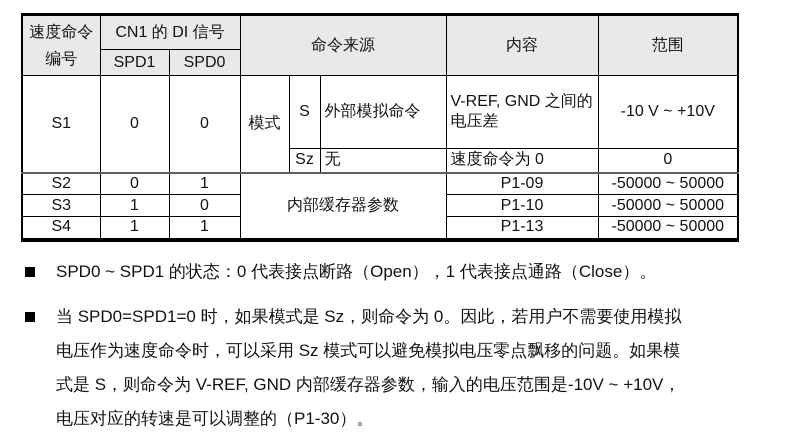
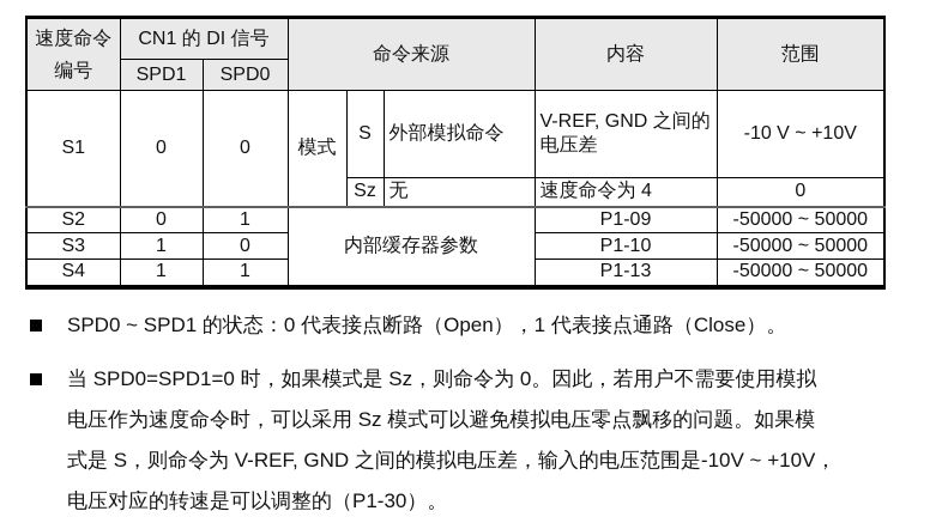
  速度命令 编号	CN1 的 DI 信号	命令来源	内容	范围
  SPD1	SPD0
  S1	0	0	模式	S	外部模拟命令	V-REF, GND 之间的电压差	-10 V ~ +10V
- Sz	无	速度命令为 0	0
+ Sz	无	速度命令为 4	0
  S2	0	1	内部缓存器参数	P1-09	-50000 ~ 50000
  S3	1	0	P1-10	-50000 ~ 50000
  S4	1	1	P1-13	-50000 ~ 50000
  SPD0 ~ SPD1 的状态：0 代表接点断路（Open），1 代表接点通路（Close）。
  当 SPD0=SPD1=0 时，如果模式是 Sz，则命令为 0。因此，若用户不需要使用模拟
  电压作为速度命令时，可以采用 Sz 模式可以避免模拟电压零点飘移的问题。如果模
- 式是 S，则命令为 V-REF, GND 内部缓存器参数，输入的电压范围是-10V ~ +10V，
+ 式是 S，则命令为 V-REF, GND 之间的模拟电压差，输入的电压范围是-10V ~ +10V，
  电压对应的转速是可以调整的（P1-30）。
